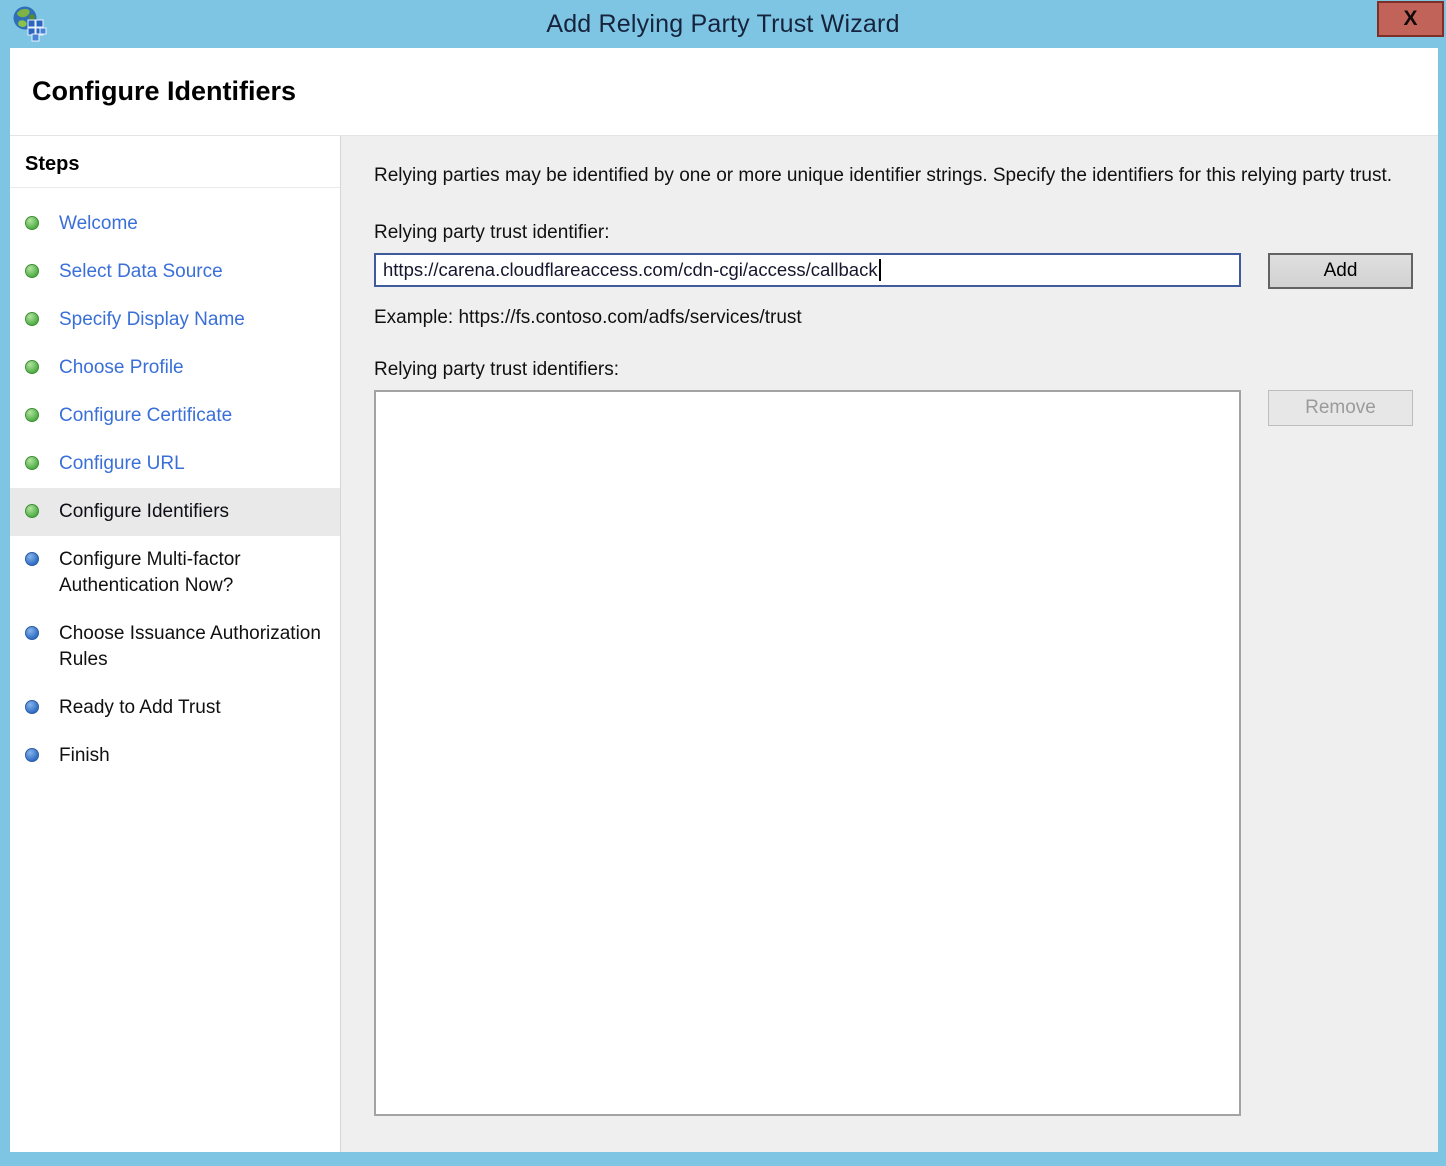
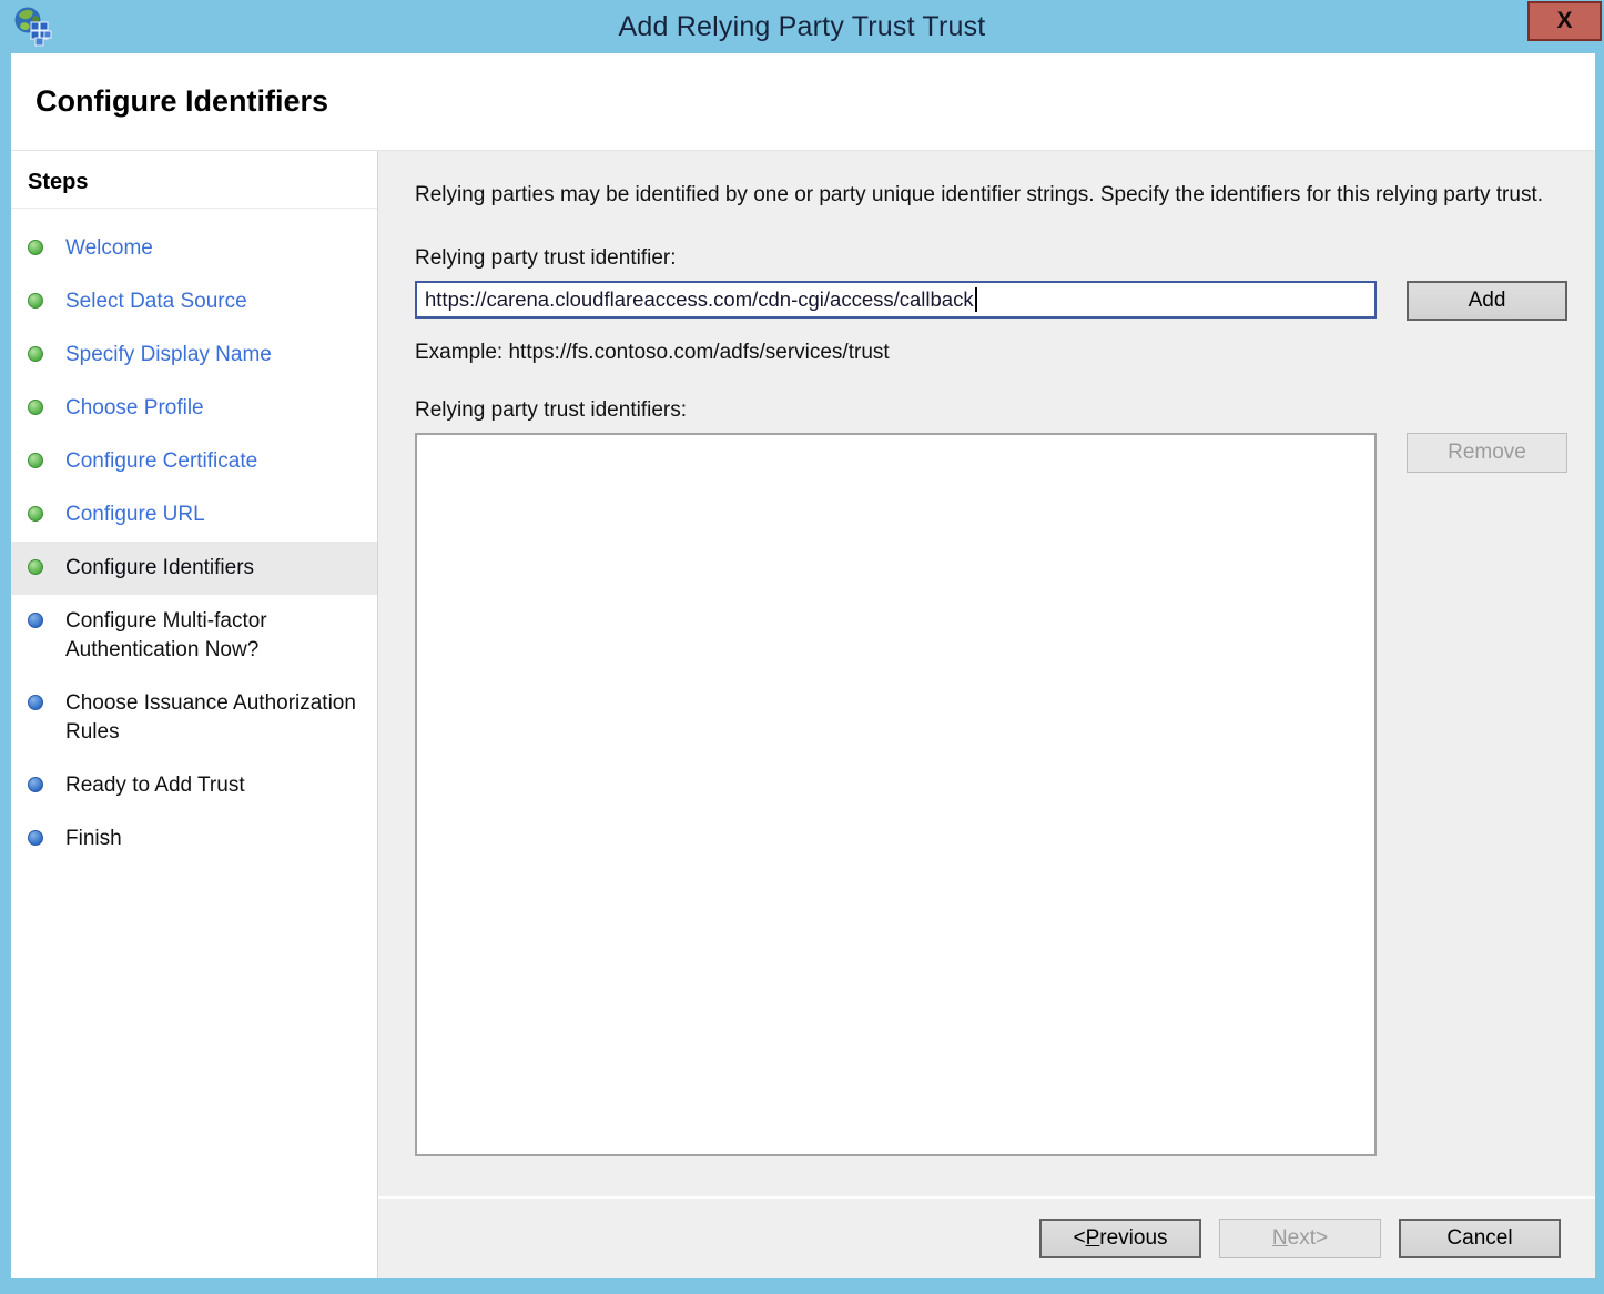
- Add Relying Party Trust Wizard
+ Add Relying Party Trust Trust
  X
  Configure Identifiers
  Steps
  Welcome
  Select Data Source
  Specify Display Name
  Choose Profile
  Configure Certificate
  Configure URL
  Configure Identifiers
  Configure Multi-factor Authentication Now?
  Choose Issuance Authorization Rules
  Ready to Add Trust
  Finish
- Relying parties may be identified by one or more unique identifier strings. Specify the identifiers for this relying party trust.
+ Relying parties may be identified by one or party unique identifier strings. Specify the identifiers for this relying party trust.
  Relying party trust identifier:
  https://carena.cloudflareaccess.com/cdn-cgi/access/callback
  Add
  Example: https://fs.contoso.com/adfs/services/trust
  Relying party trust identifiers:
  Remove
+ <
+ P
+ revious
+ N
+ ext
+ >
+ Cancel
